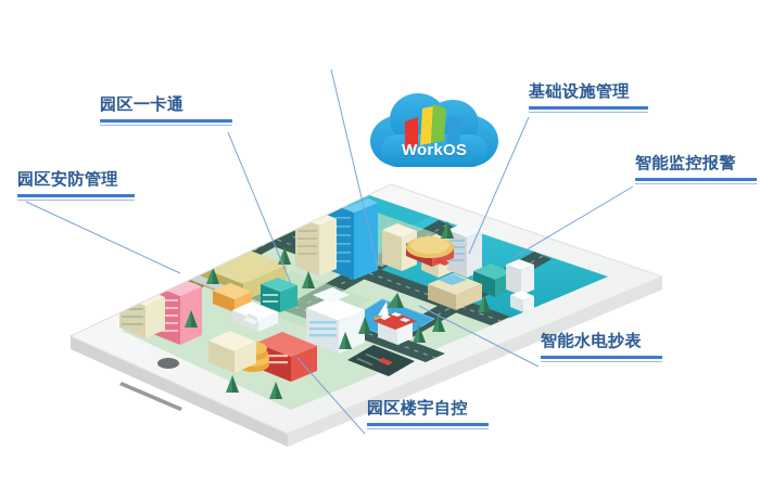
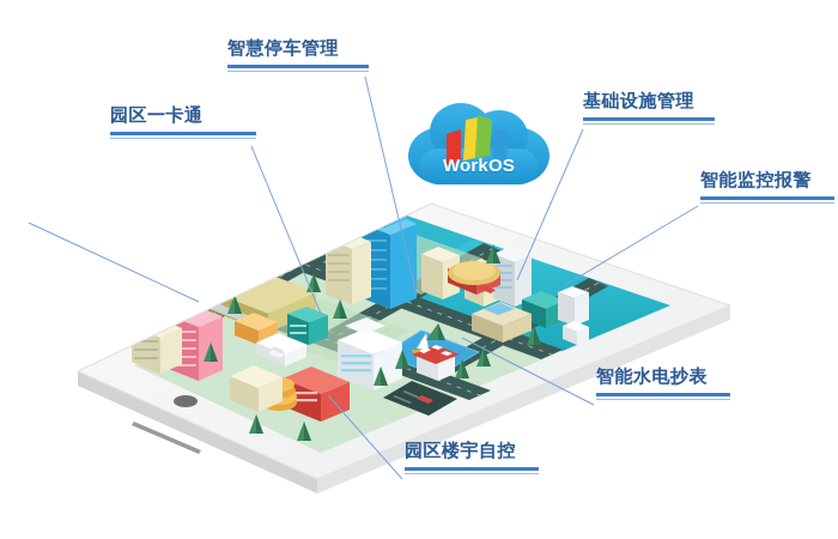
  WorkOS
- 园区安防管理
  园区一卡通
+ 智慧停车管理
  基础设施管理
  智能监控报警
  智能水电抄表
  园区楼宇自控
